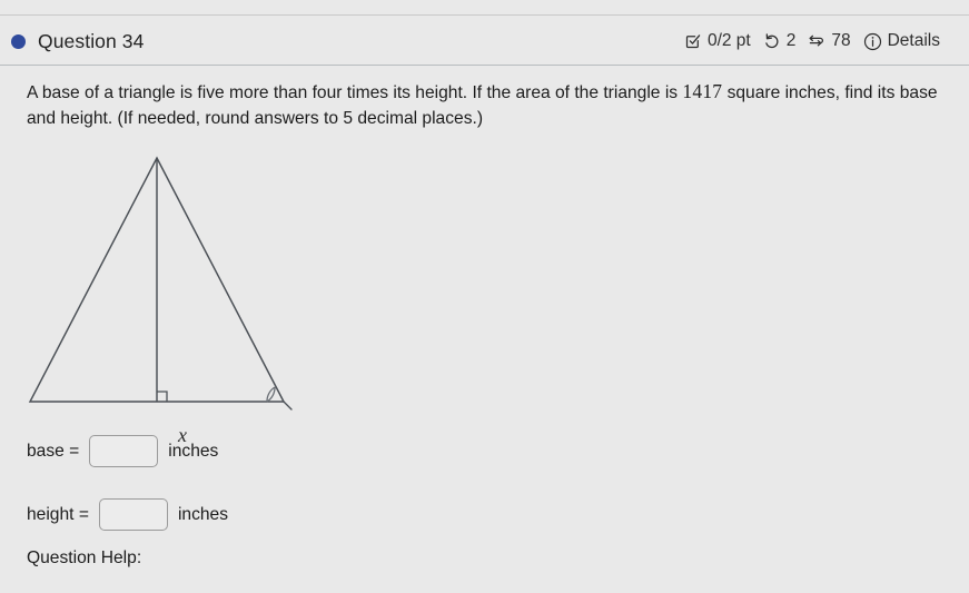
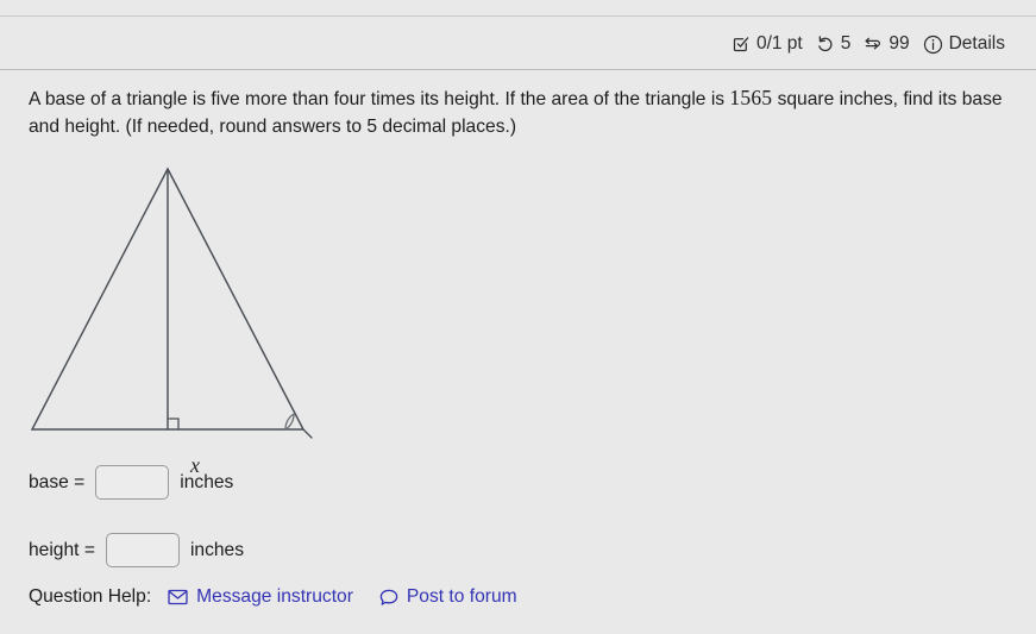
- Question 34
- 0/2 pt
+ 0/1 pt
- 2
+ 5
- 78
+ 99
  Details
- A base of a triangle is five more than four times its height. If the area of the triangle is 1417 square inches, find its base and height. (If needed, round answers to 5 decimal places.)
+ A base of a triangle is five more than four times its height. If the area of the triangle is 1565 square inches, find its base and height. (If needed, round answers to 5 decimal places.)
  x
  base =
  inches
  height =
  inches
  Question Help:
+ Message instructor
+ Post to forum
